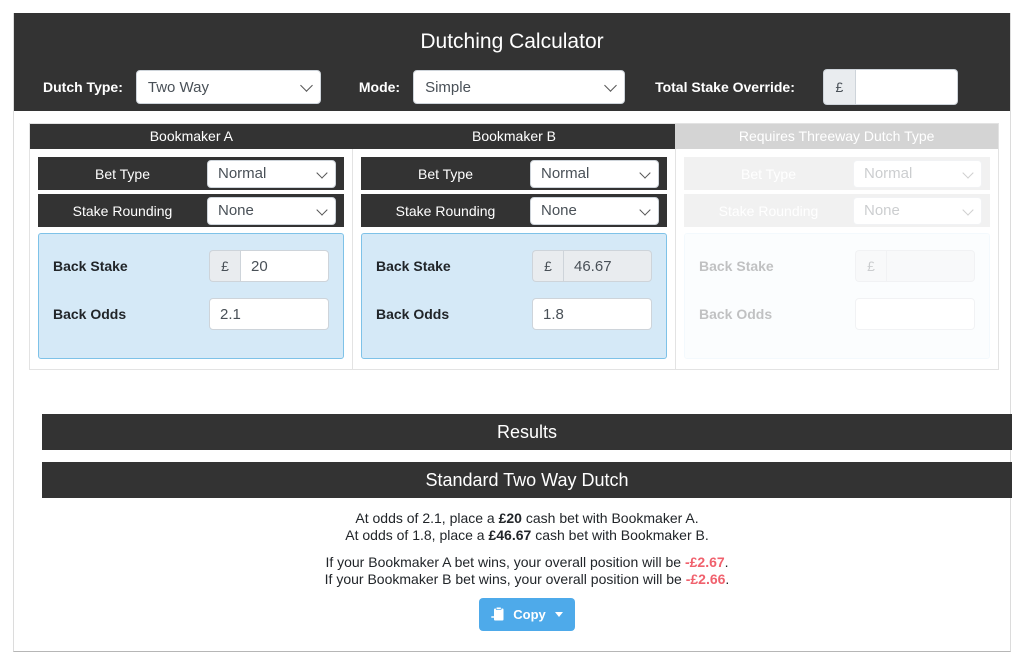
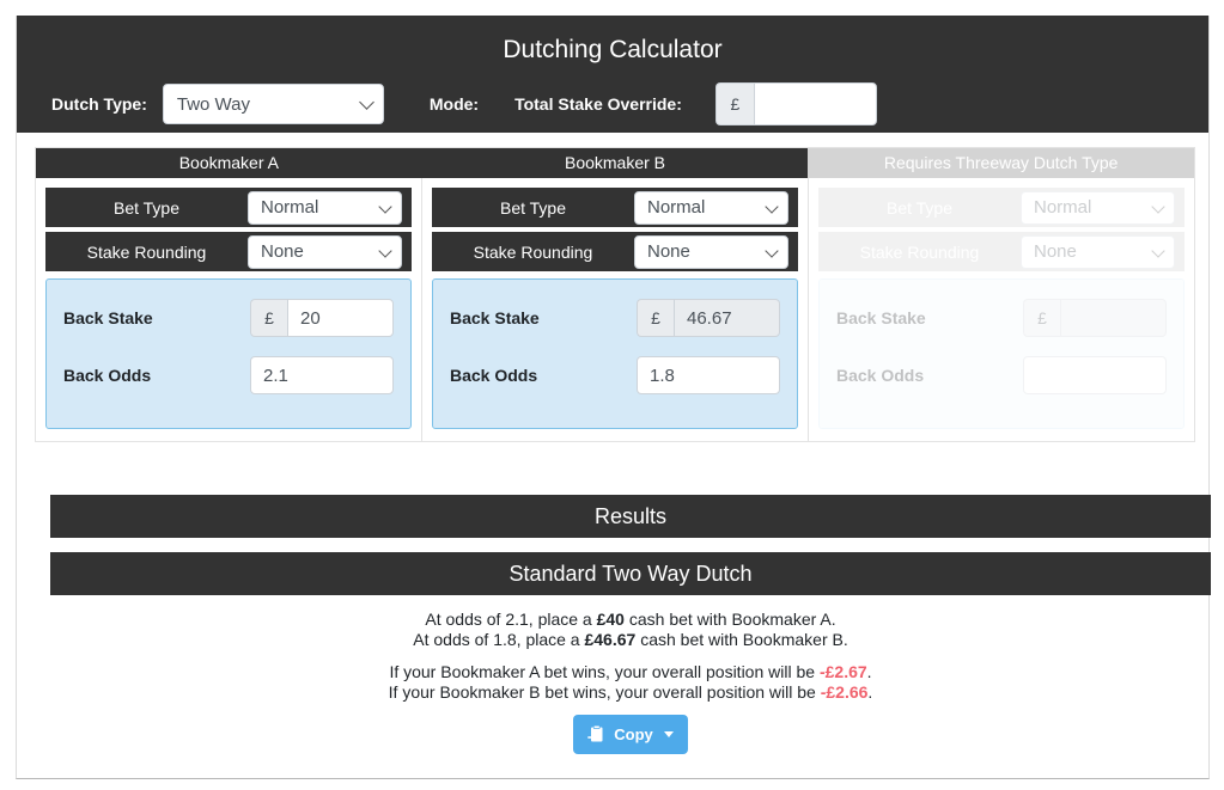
  Dutching Calculator
  Dutch Type:
  Two Way
  Mode:
- Simple
  Total Stake Override:
  £
  Bookmaker A
  Bookmaker B
  Requires Threeway Dutch Type
  Bet Type
  Normal
  Stake Rounding
  None
  Back Stake
  £
  20
  Back Odds
  2.1
  Bet Type
  Normal
  Stake Rounding
  None
  Back Stake
  £
  46.67
  Back Odds
  1.8
  Normal
  None
  Back Stake
  £
  Back Odds
  Results
  Standard Two Way Dutch
- At odds of 2.1, place a £20 cash bet with Bookmaker A.
+ At odds of 2.1, place a £40 cash bet with Bookmaker A.
  At odds of 1.8, place a £46.67 cash bet with Bookmaker B.
  If your Bookmaker A bet wins, your overall position will be -£2.67.
  If your Bookmaker B bet wins, your overall position will be -£2.66.
  Copy
